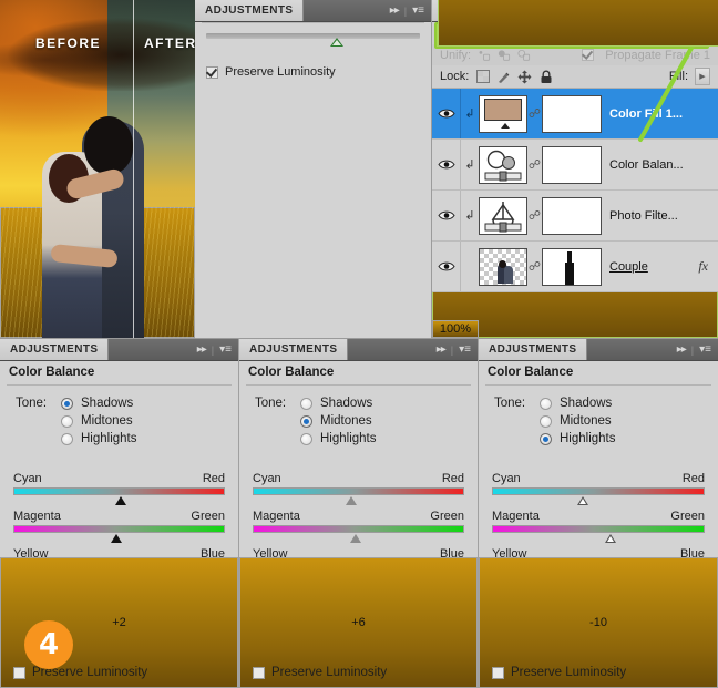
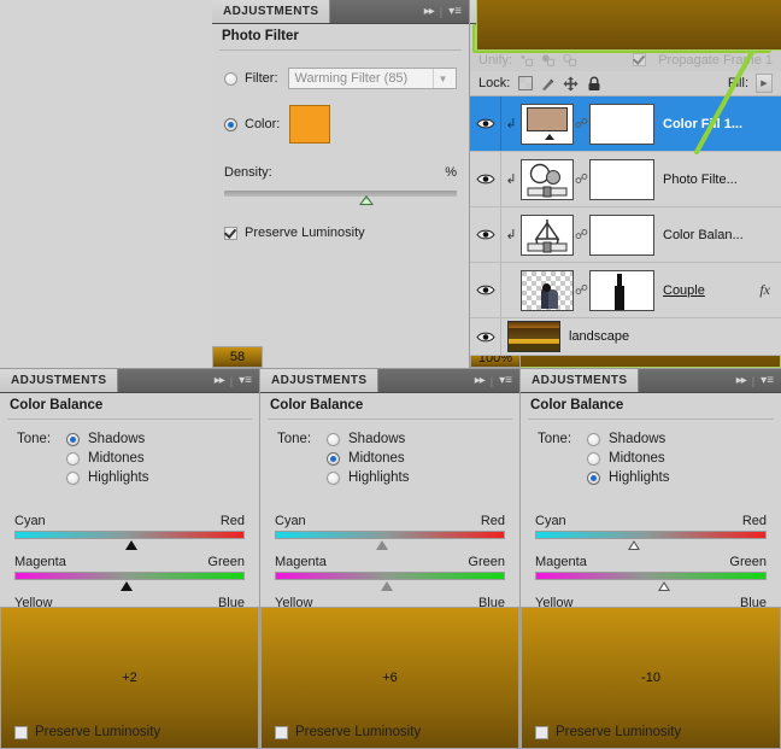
- BEFORE
- AFTER
  ADJUSTMENTS
  ▸▸
  |
  ▾≡
+ Photo Filter
+ Filter:
+ Warming Filter (85)
+ ▼
+ Color:
+ Density:
+ 58
+ %
  Preserve Luminosity
  Unify:
  Propagate Frae 1
  Lock:
  Fll:
  100%
  ↲
  ☍
  Color Fl 1...
  ↲
  ☍
- Color Balan...
+ Photo Filte...
  ↲
  ☍
- Photo Filte...
+ Color Balan...
  ☍
  Couple
  fx
+ landscape
  ADJUSTMENTS
  ▸▸
  |
  ▾≡
  Color Balance
  Tone:
  Shadows
  Midtones
  Highlights
  Cyan
  Red
  Magenta
  Green
  Yellow
  Blue
  +2
  Preserve Luminosity
  ADJUSTMENTS
  ▸▸
  |
  ▾≡
  Color Balance
  Tone:
  Shadows
  Midtones
  Highlights
  Cyan
  Red
  Magenta
  Green
  Yellow
  Blue
  +6
  Preserve Luminosity
  ADJUSTMENTS
  ▸▸
  |
  ▾≡
  Color Balance
  Tone:
  Shadows
  Midtones
  Highlights
  Cyan
  Red
  Magenta
  Green
  Yellow
  Blue
  -10
  Preserve Luminosity
- 4
